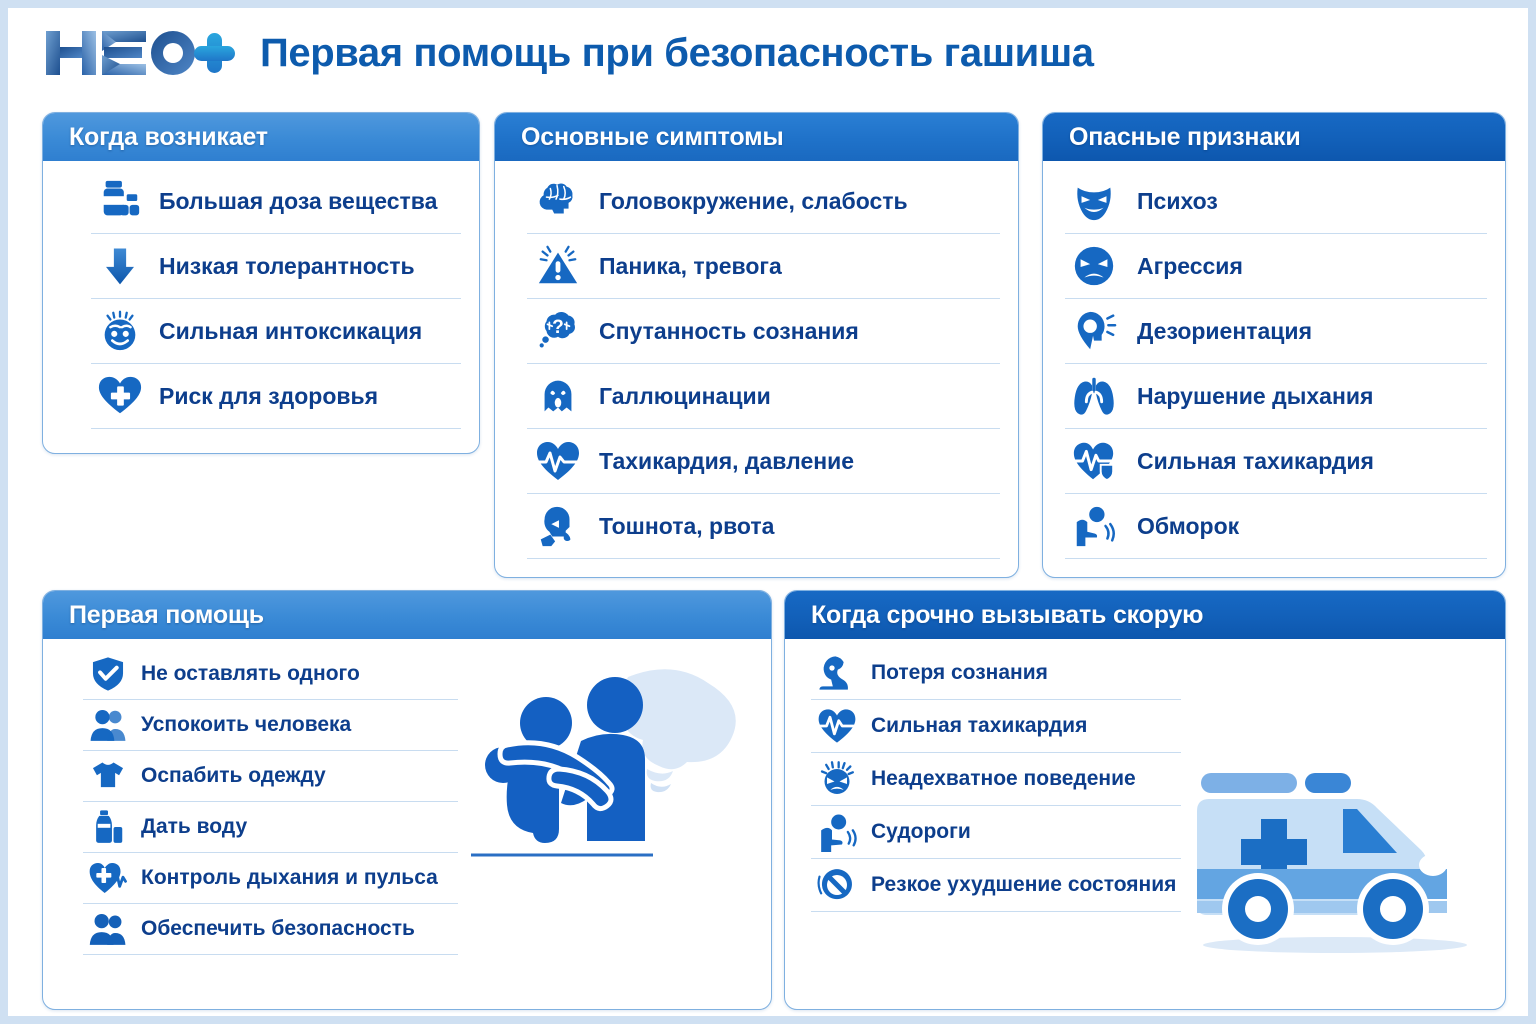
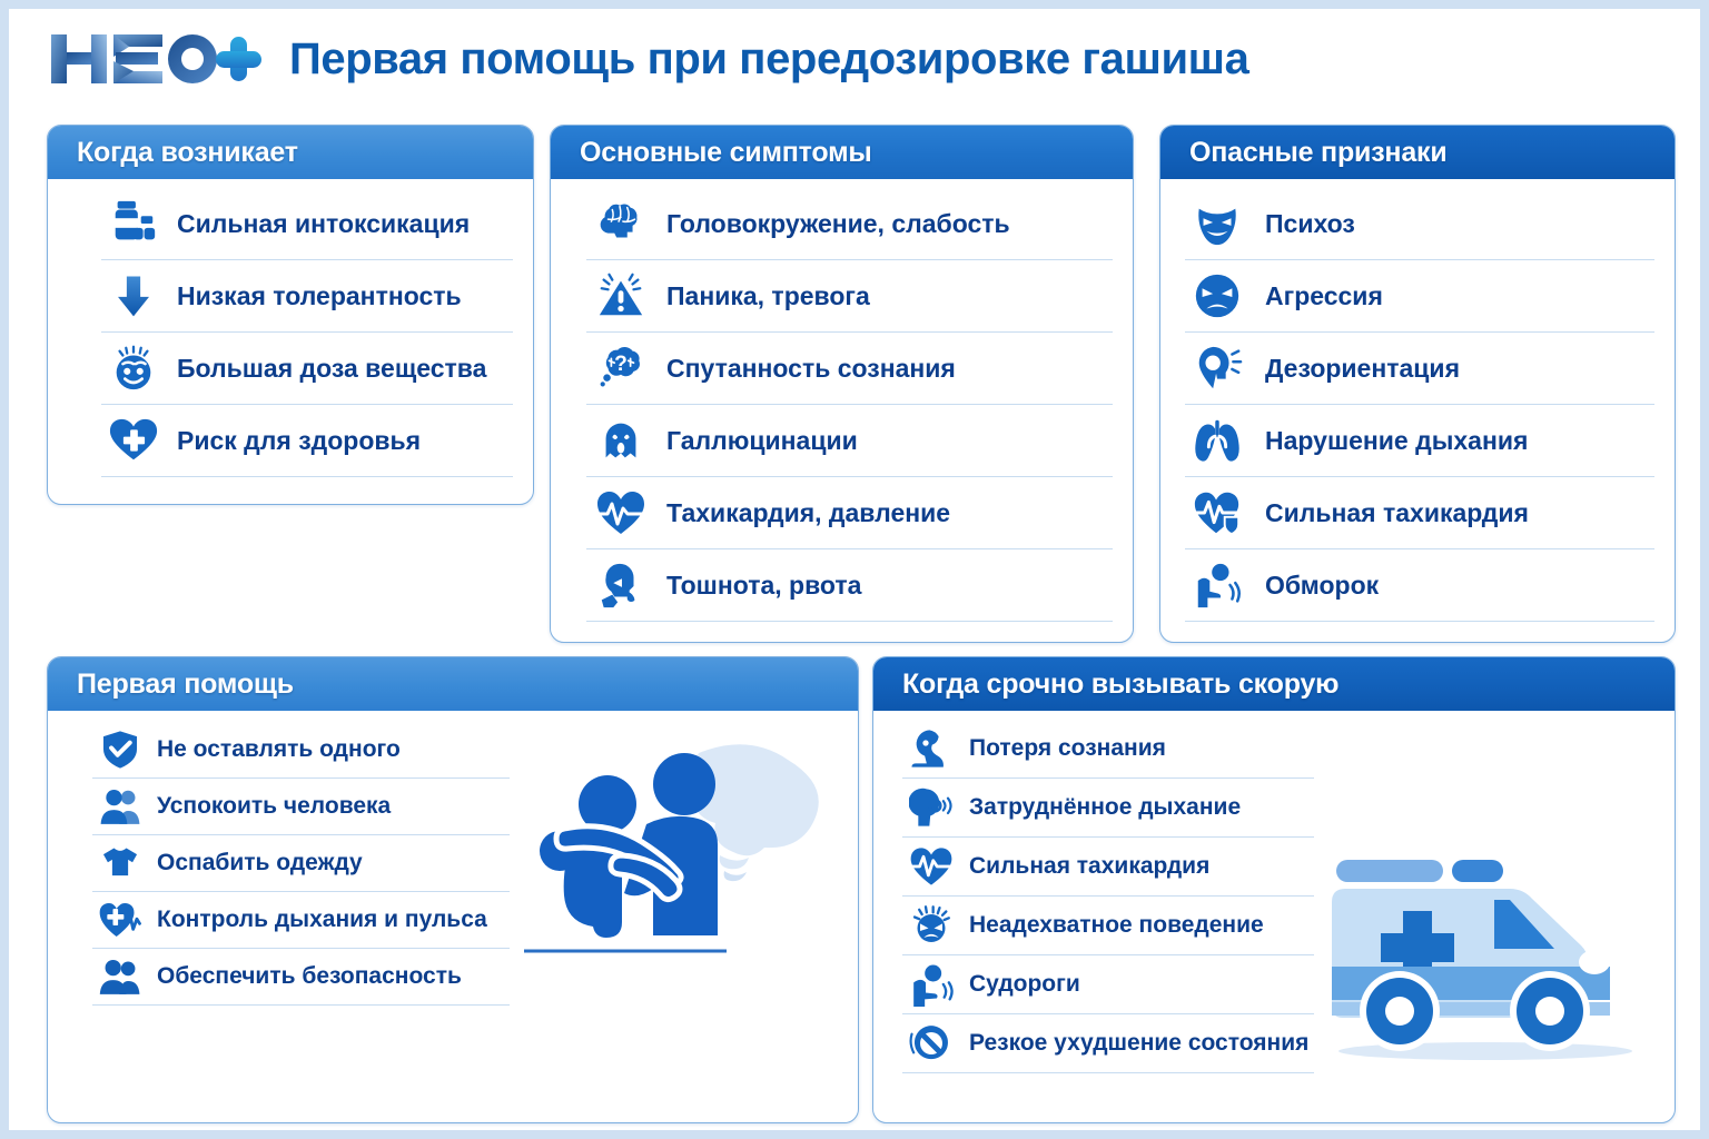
- Первая помощь при безопасность гашиша
+ Первая помощь при передозировке гашиша
  Когда возникает
- Большая доза вещества
+ Сильная интоксикация
  Низкая толерантность
- Сильная интоксикация
+ Большая доза вещества
  Риск для здоровья
  Основные симптомы
  Головокружение, слабость
  Паника, тревога
  ?
  Спутанность сознания
  Галлюцинации
  Тахикардия, давление
  Тошнота, рвота
  Опасные признаки
  Психоз
  Агрессия
  Дезориентация
  Нарушение дыхания
  Сильная тахикардия
  Обморок
  Первая помощь
  Не оставлять одного
  Успокоить человека
  Оспабить одежду
- Дать воду
  Контроль дыхания и пульса
  Обеспечить безопасность
  Когда срочно вызывать скорую
  Потеря сознания
+ Затруднённое дыхание
  Сильная тахикардия
  Неадехватное поведение
  Судороги
  Резкое ухудшение состояния
